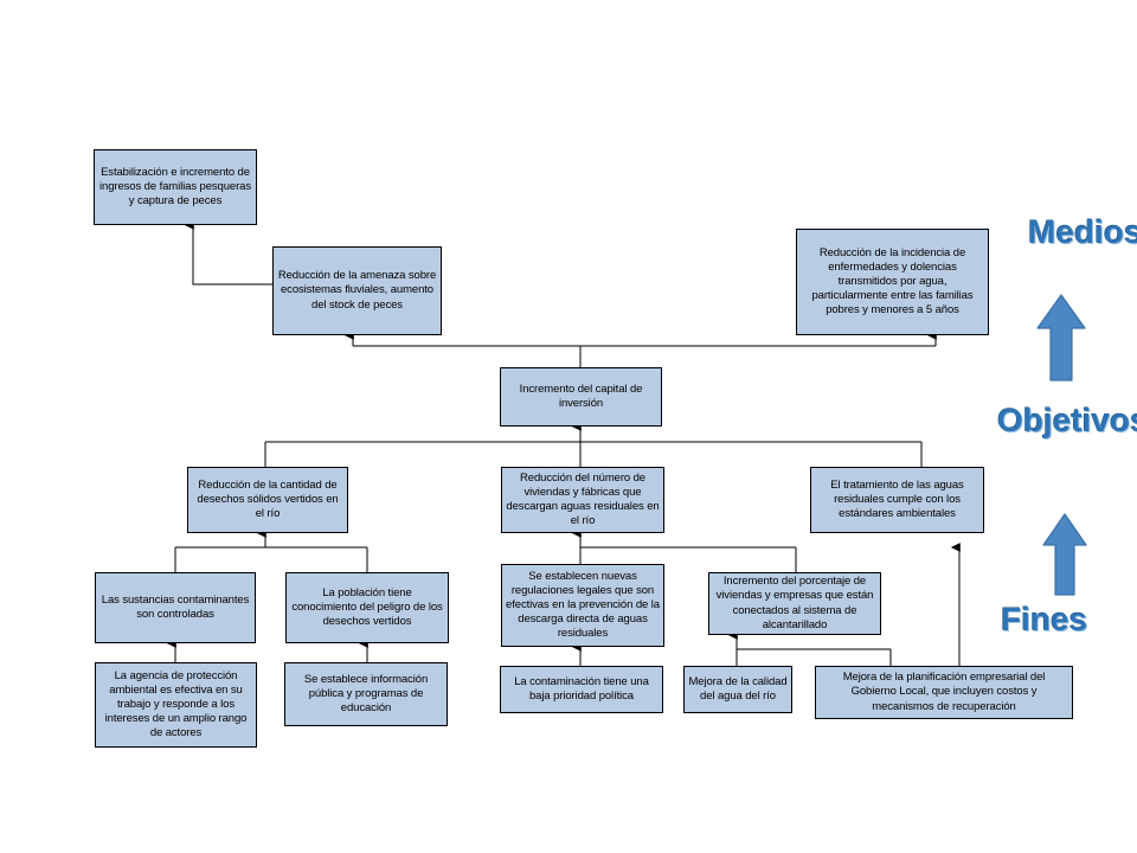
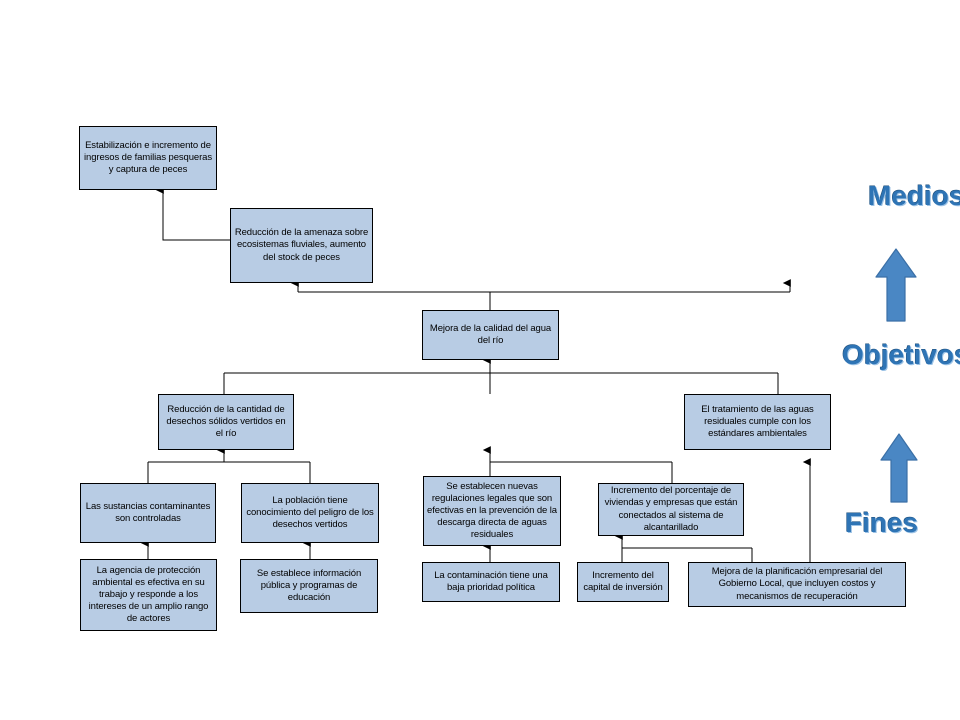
  Estabilización e incremento de ingresos de familias pesqueras y captura de peces
  Reducción de la amenaza sobre ecosistemas fluviales, aumento del stock de peces
- Reducción de la incidencia de enfermedades y dolencias transmitidos por agua, particularmente entre las familias pobres y menores a 5 años
- Incremento del capital de inversión
+ Mejora de la calidad del agua del río
  Reducción de la cantidad de desechos sólidos vertidos en el río
- Reducción del número de viviendas y fábricas que descargan aguas residuales en el río
  El tratamiento de las aguas residuales cumple con los estándares ambientales
  Las sustancias contaminantes son controladas
  La población tiene conocimiento del peligro de los desechos vertidos
  Se establecen nuevas regulaciones legales que son efectivas en la prevención de la descarga directa de aguas residuales
  Incremento del porcentaje de viviendas y empresas que están conectados al sistema de alcantarillado
  La agencia de protección ambiental es efectiva en su trabajo y responde a los intereses de un amplio rango de actores
  Se establece información pública y programas de educación
  La contaminación tiene una baja prioridad política
- Mejora de la calidad del agua del río
+ Incremento del capital de inversión
  Mejora de la planificación empresarial del Gobierno Local, que incluyen costos y mecanismos de recuperación
  Medios
  Objetivo
  Fines
